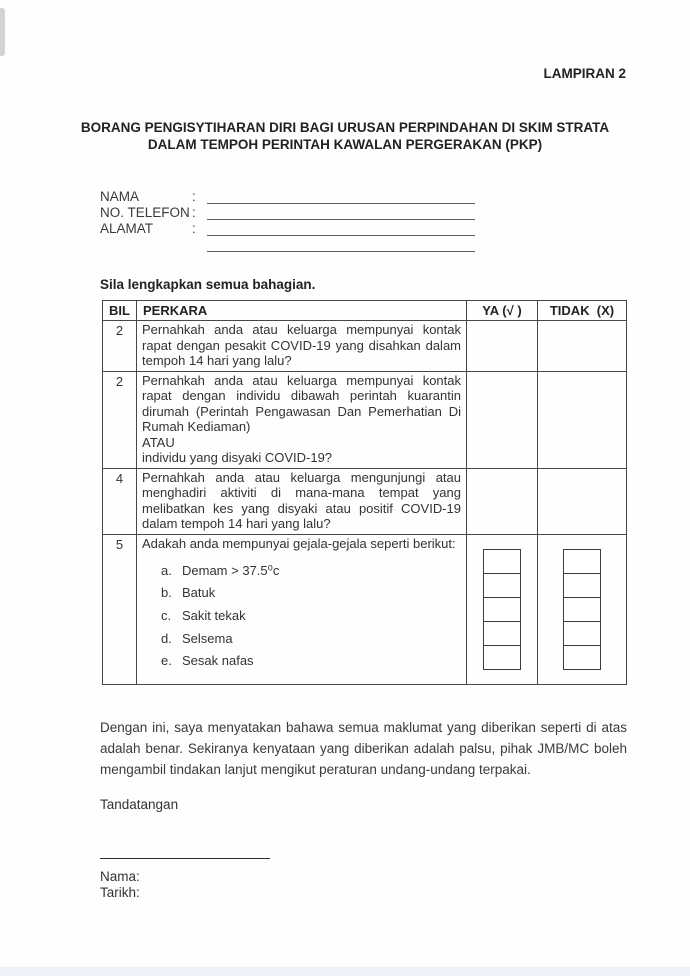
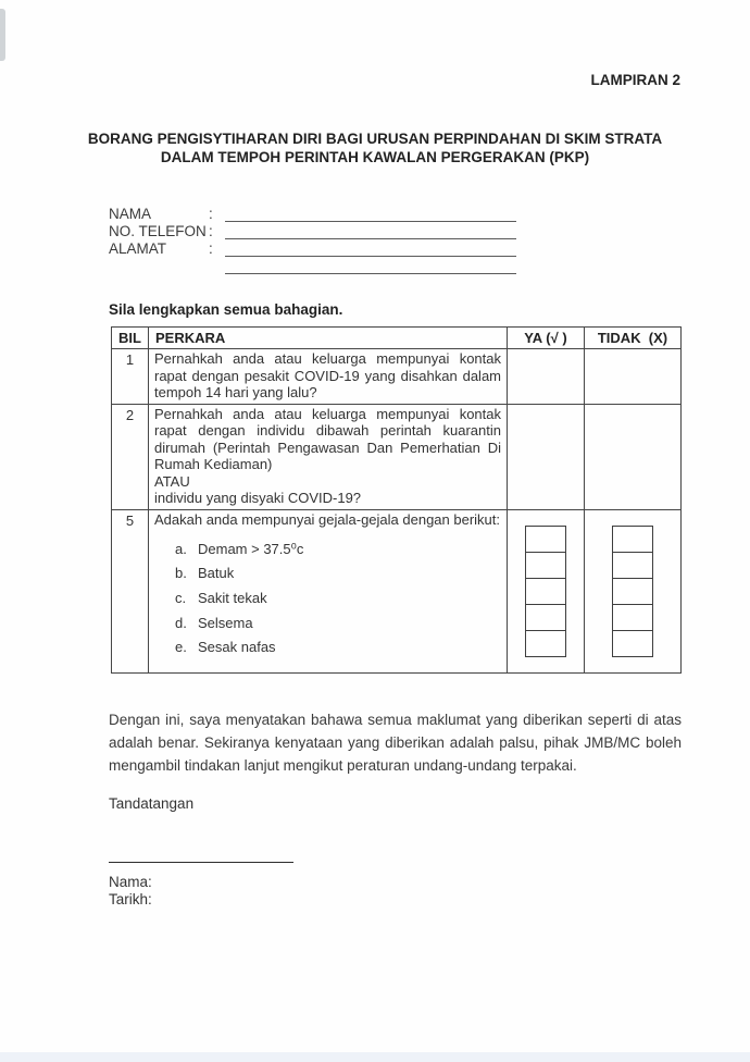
  LAMPIRAN 2
  BORANG PENGISYTIHARAN DIRI BAGI URUSAN PERPINDAHAN DI SKIM STRATA
  DALAM TEMPOH PERINTAH KAWALAN PERGERAKAN (PKP)
  NAMA
  :
  NO. TELEFON
  :
  ALAMAT
  :
  Sila lengkapkan semua bahagian.
  BIL	PERKARA	YA (√ )	TIDAK (X)
- 2	Pernahkah anda atau keluarga mempunyai kontak rapat dengan pesakit COVID-19 yang disahkan dalam tempoh 14 hari yang lalu?
+ 1	Pernahkah anda atau keluarga mempunyai kontak rapat dengan pesakit COVID-19 yang disahkan dalam tempoh 14 hari yang lalu?
  2	Pernahkah anda atau keluarga mempunyai kontak rapat dengan individu dibawah perintah kuarantin dirumah (Perintah Pengawasan Dan Pemerhatian Di Rumah Kediaman) ATAU individu yang disyaki COVID-19?
- 4	Pernahkah anda atau keluarga mengunjungi atau menghadiri aktiviti di mana-mana tempat yang melibatkan kes yang disyaki atau positif COVID-19 dalam tempoh 14 hari yang lalu?
- 5	Adakah anda mempunyai gejala-gejala seperti berikut: a. Demam > 37.5⁰c b. Batuk c. Sakit tekak d. Selsema e. Sesak nafas
+ 5	Adakah anda mempunyai gejala-gejala dengan berikut: a. Demam > 37.5⁰c b. Batuk c. Sakit tekak d. Selsema e. Sesak nafas
  Dengan ini, saya menyatakan bahawa semua maklumat yang diberikan seperti di atas adalah benar. Sekiranya kenyataan yang diberikan adalah palsu, pihak JMB/MC boleh mengambil tindakan lanjut mengikut peraturan undang-undang terpakai.
  Tandatangan
  Nama:
  Tarikh:
